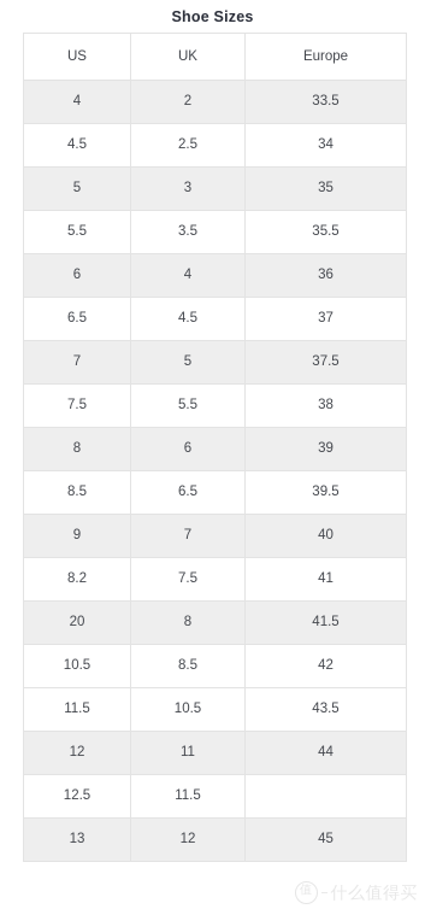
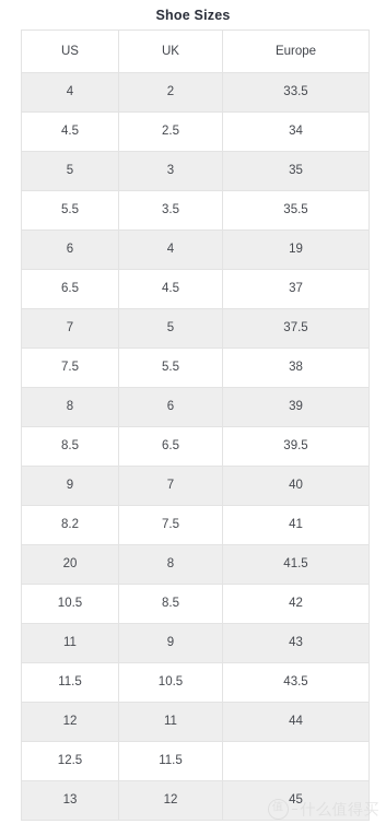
  Shoe Sizes
  US	UK	Europe
  4	2	33.5
  4.5	2.5	34
  5	3	35
  5.5	3.5	35.5
- 6	4	36
+ 6	4	19
  6.5	4.5	37
  7	5	37.5
  7.5	5.5	38
  8	6	39
  8.5	6.5	39.5
  9	7	40
  8.2	7.5	41
  20	8	41.5
  10.5	8.5	42
+ 11	9	43
  11.5	10.5	43.5
  12	11	44
  12.5	11.5
  13	12	45
  什么值得买
